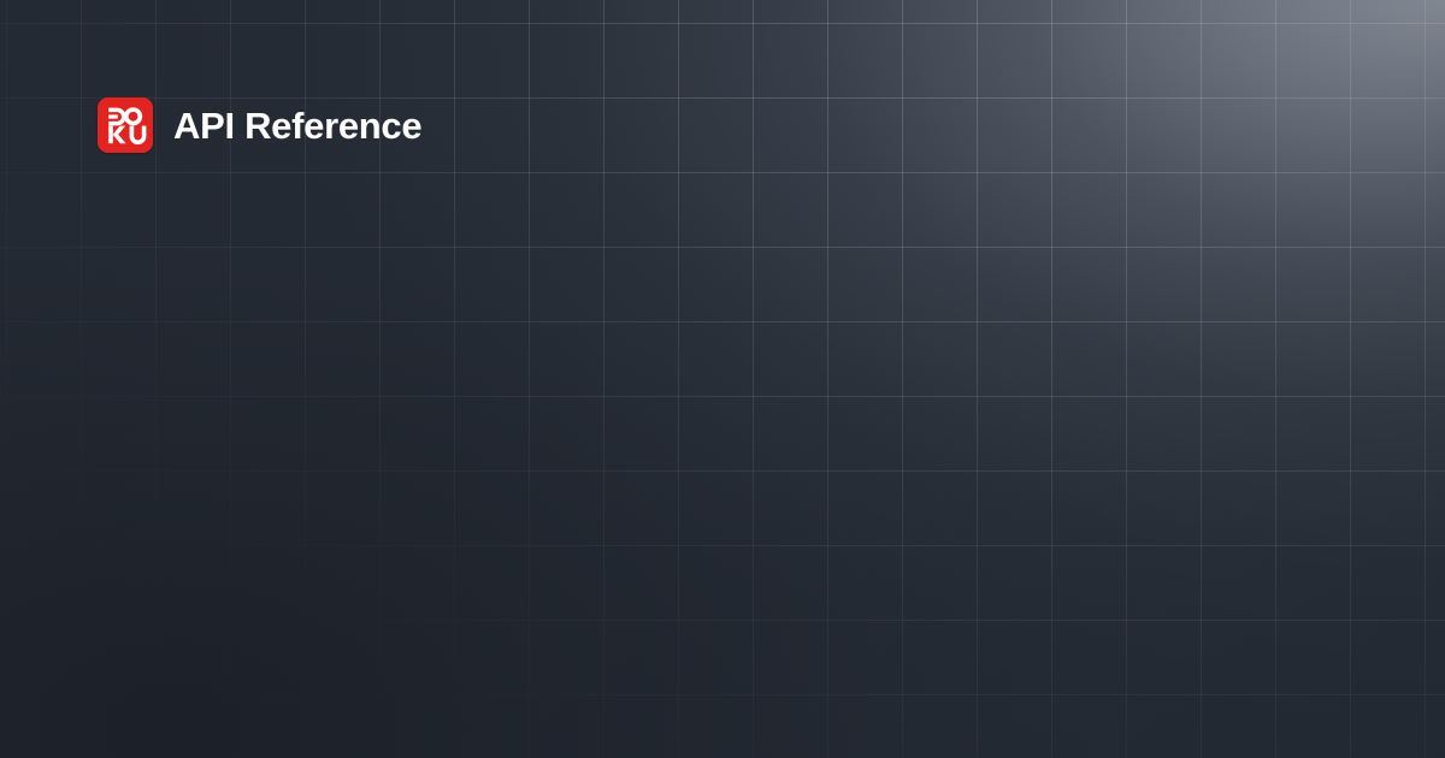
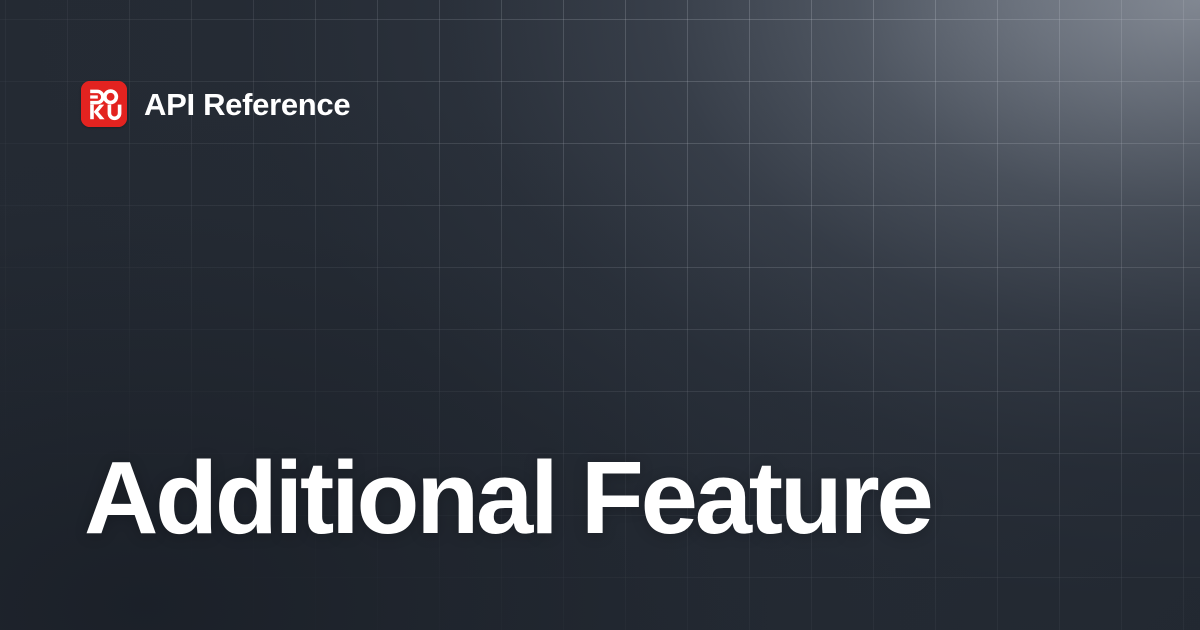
  API Reference
+ Additional Feature
